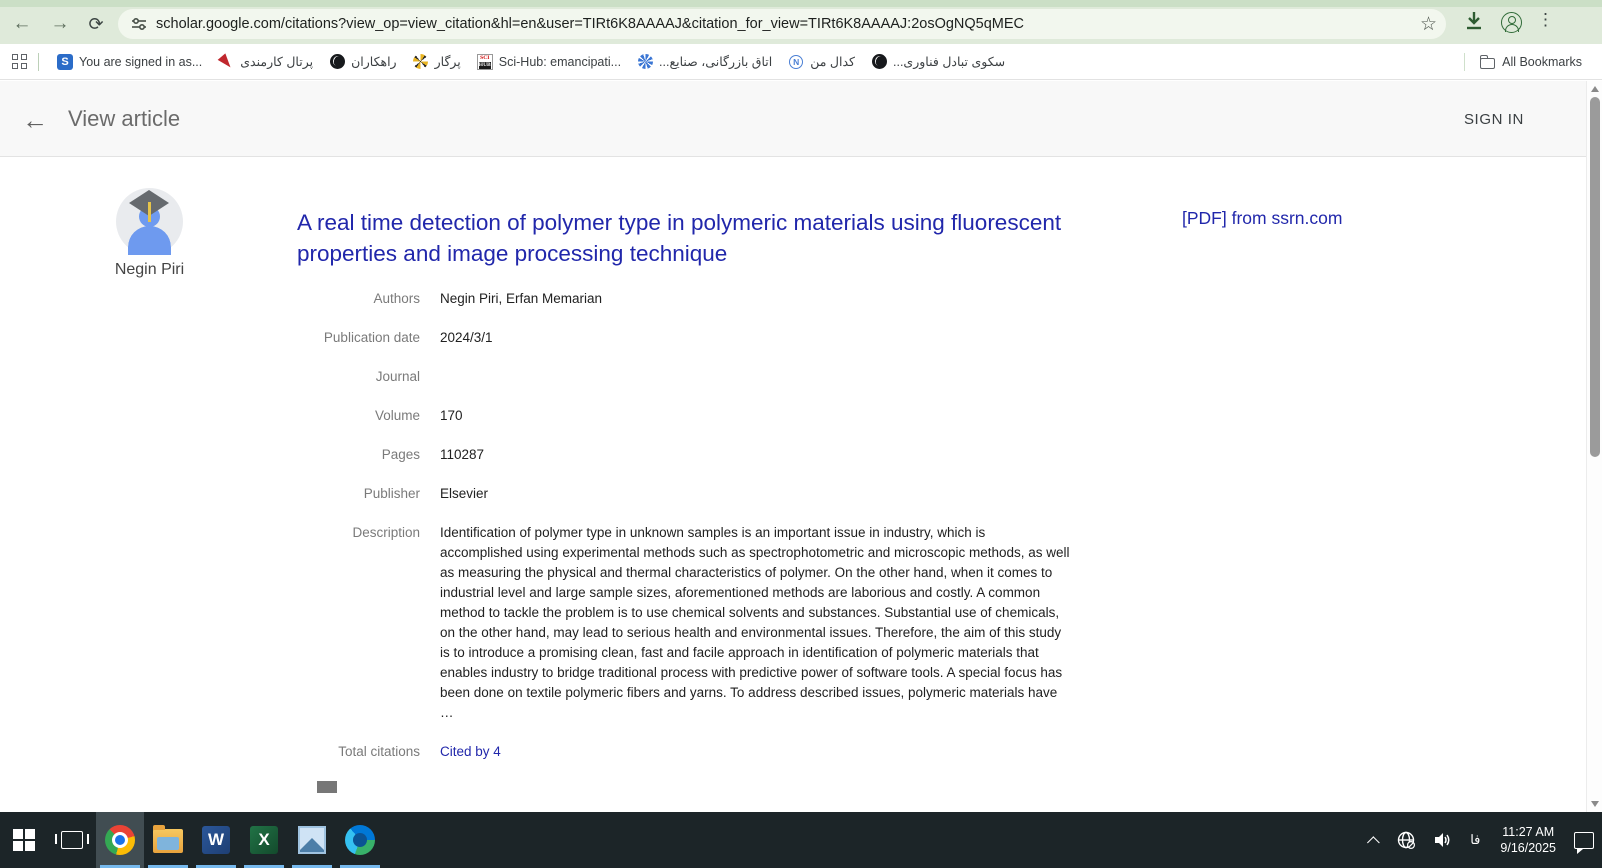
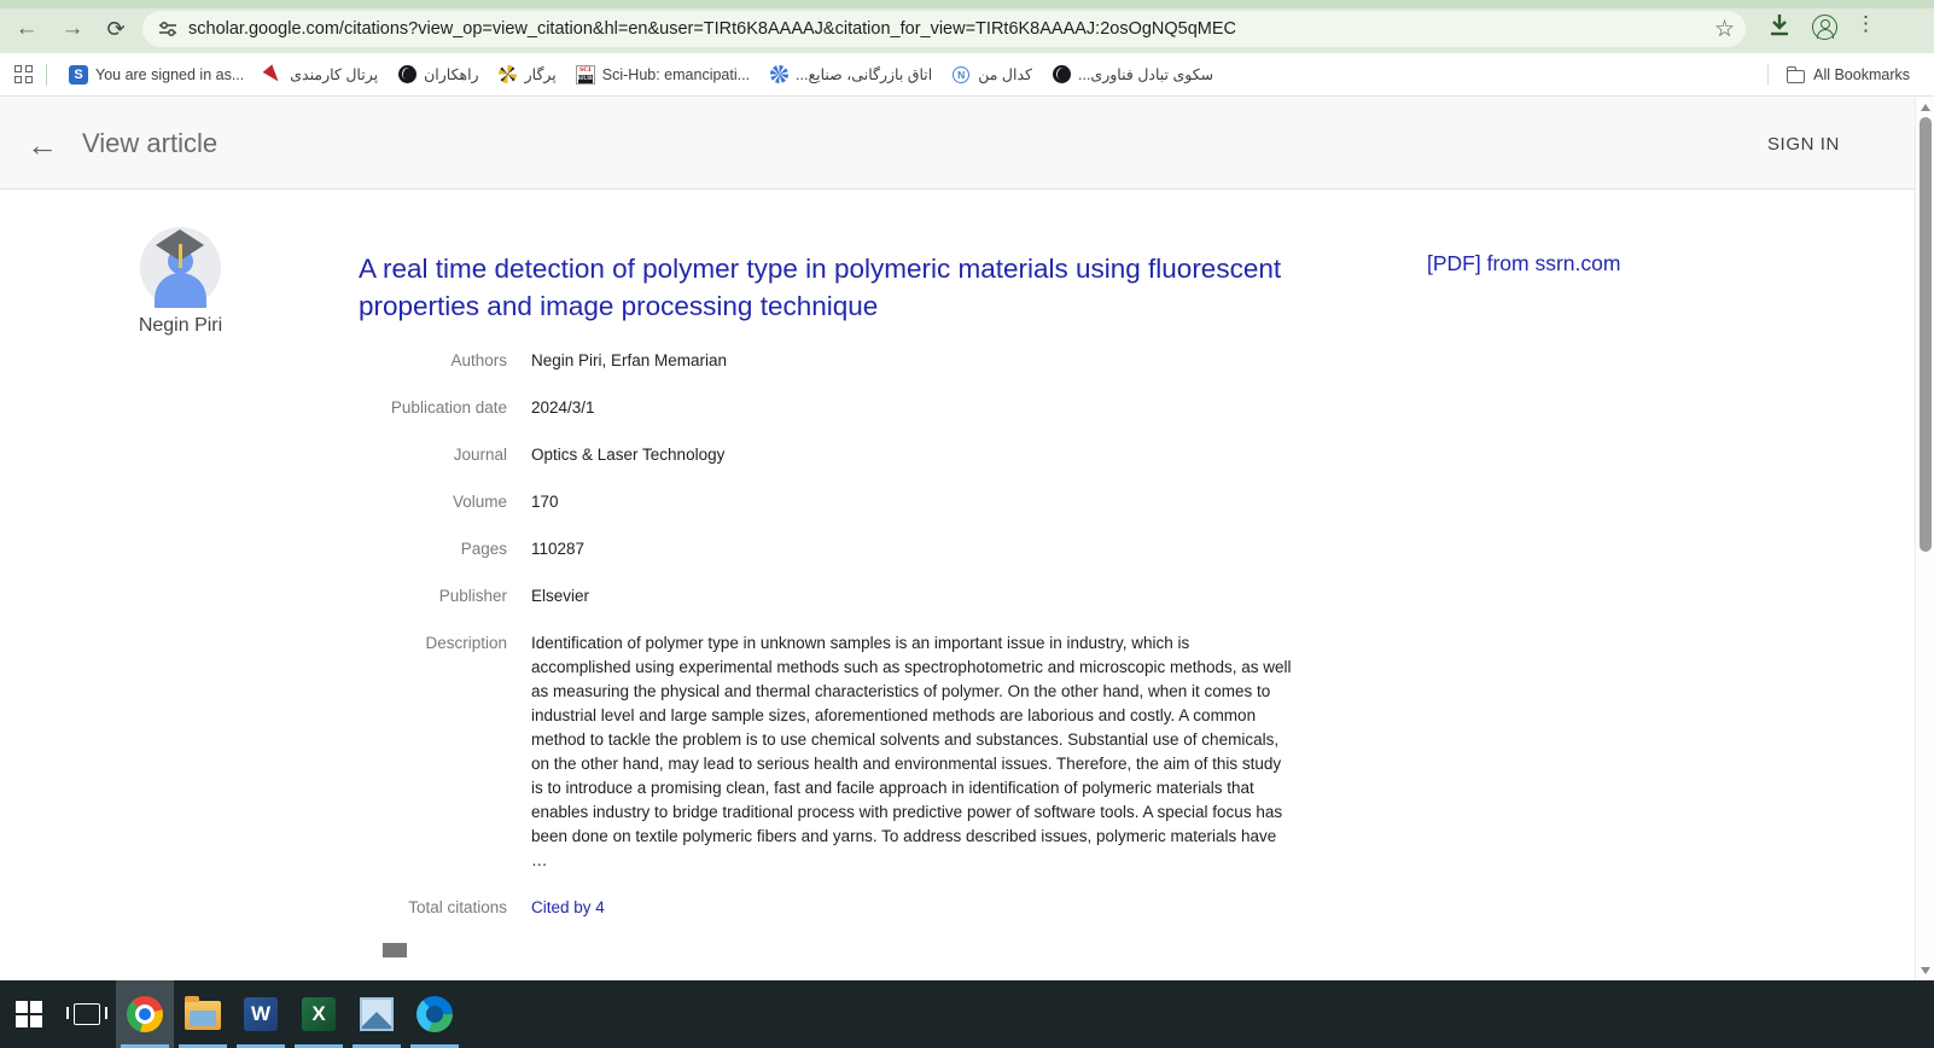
  ←
  →
  ⟳
  scholar.google.com/citations?view_op=view_citation&hl=en&user=TIRt6K8AAAAJ&citation_for_view=TIRt6K8AAAAJ:2osOgNQ5qMEC
  ☆
  ⋮
  S
  You are signed in as...
  پرتال کارمندی
  راهکاران
  پرگار
  Sci-Hub: emancipati...
  اتاق بازرگانی، صنایع...
  N
  کدال من
  سکوی تبادل فناوری...
  All Bookmarks
  ←
  View article
  SIGN IN
  Negin Piri
  A real time detection of polymer type in polymeric materials using fluorescent properties and image processing technique
  [PDF] from ssrn.com
  Authors
  Negin Piri, Erfan Memarian
  Publication date
  2024/3/1
  Journal
+ Optics & Laser Technology
  Volume
  170
  Pages
  110287
  Publisher
  Elsevier
  Description
  Identification of polymer type in unknown samples is an important issue in industry, which is accomplished using experimental methods such as spectrophotometric and microscopic methods, as well as measuring the physical and thermal characteristics of polymer. On the other hand, when it comes to industrial level and large sample sizes, aforementioned methods are laborious and costly. A common method to tackle the problem is to use chemical solvents and substances. Substantial use of chemicals, on the other hand, may lead to serious health and environmental issues. Therefore, the aim of this study is to introduce a promising clean, fast and facile approach in identification of polymeric materials that enables industry to bridge traditional process with predictive power of software tools. A special focus has been done on textile polymeric fibers and yarns. To address described issues, polymeric materials have …
  Total citations
  Cited by 4
  W
  X
- فا
- 11:27 AM
- 9/16/2025
